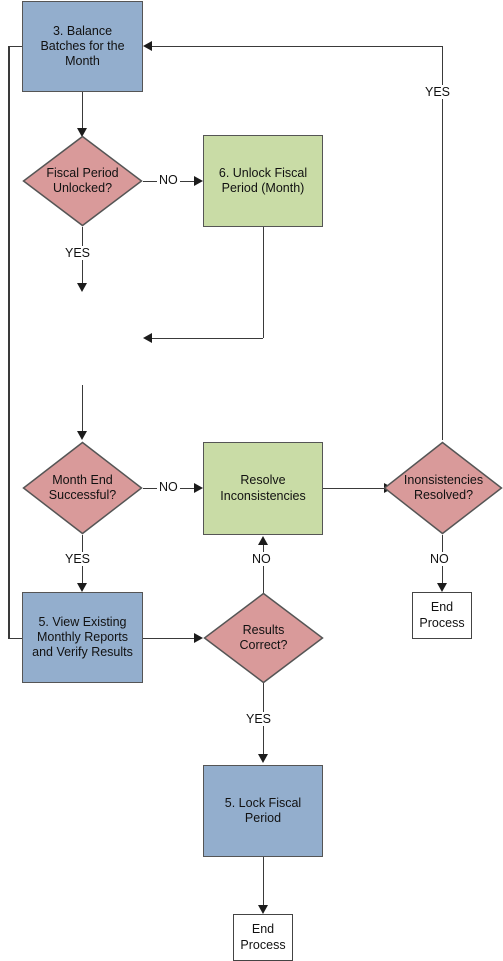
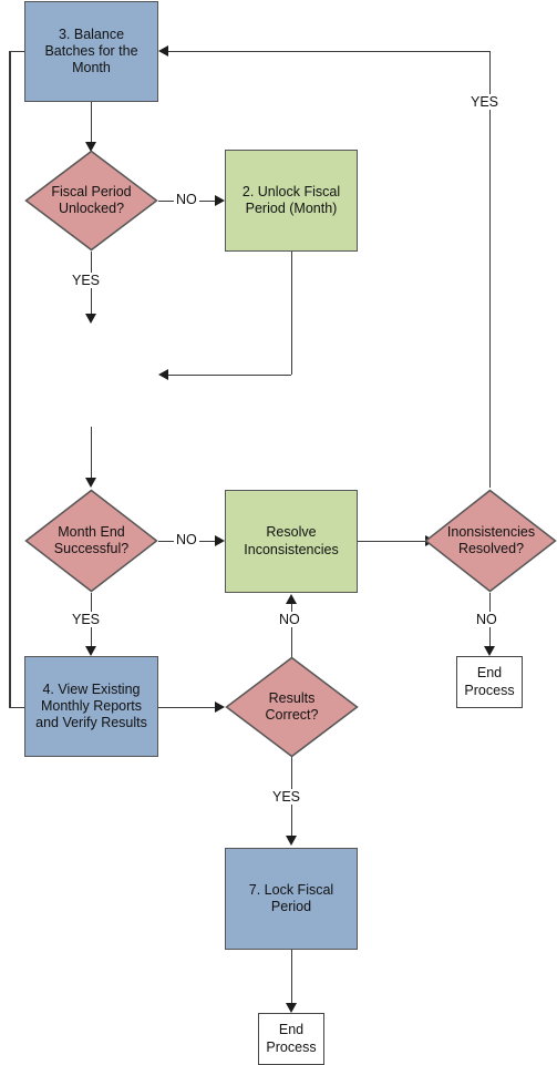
  NO
  YES
  NO
  YES
  YES
  NO
  NO
  YES
  3. Balance
  Batches for the
  Month
  Fiscal Period
  Unlocked?
- 6. Unlock Fiscal
+ 2. Unlock Fiscal
  Period (Month)
  Month End
  Successful?
  Resolve
  Inconsistencies
  Inonsistencies
  Resolved?
  End
  Process
- 5. View Existing
+ 4. View Existing
  Monthly Reports
  and Verify Results
  Results
  Correct?
- 5. Lock Fiscal
+ 7. Lock Fiscal
  Period
  End
  Process
